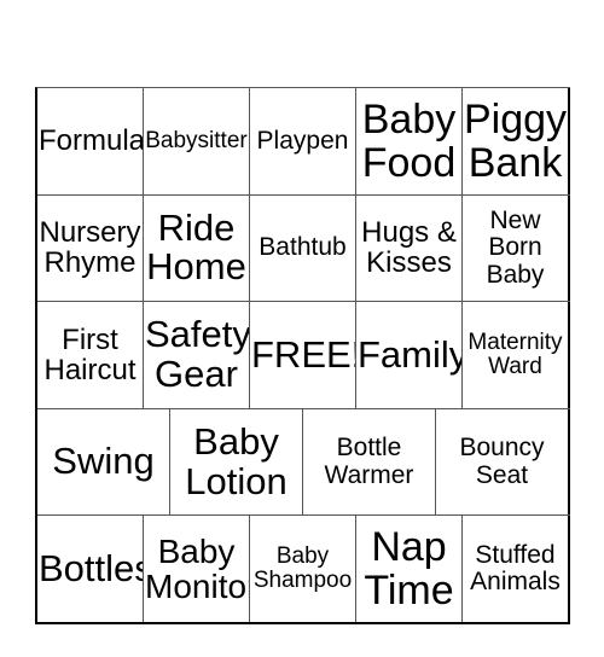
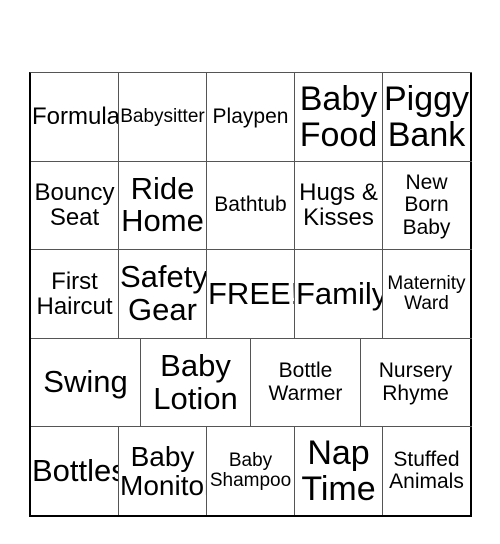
  Formula
  Babysitter
  Playpen
  Baby Food
  Piggy Bank
- Nursery Rhyme
+ Bouncy Seat
  Ride Home
  Bathtub
  Hugs & Kisses
  New Born Baby
  First Haircut
  Safety Gear
  FREE
  Family
  Maternity Ward
  Swing
  Baby Lotion
  Bottle Warmer
- Bouncy Seat
+ Nursery Rhyme
  Bottle
  Baby Monito
  Baby Shampoo
  Nap Time
  Stuffed Animals
